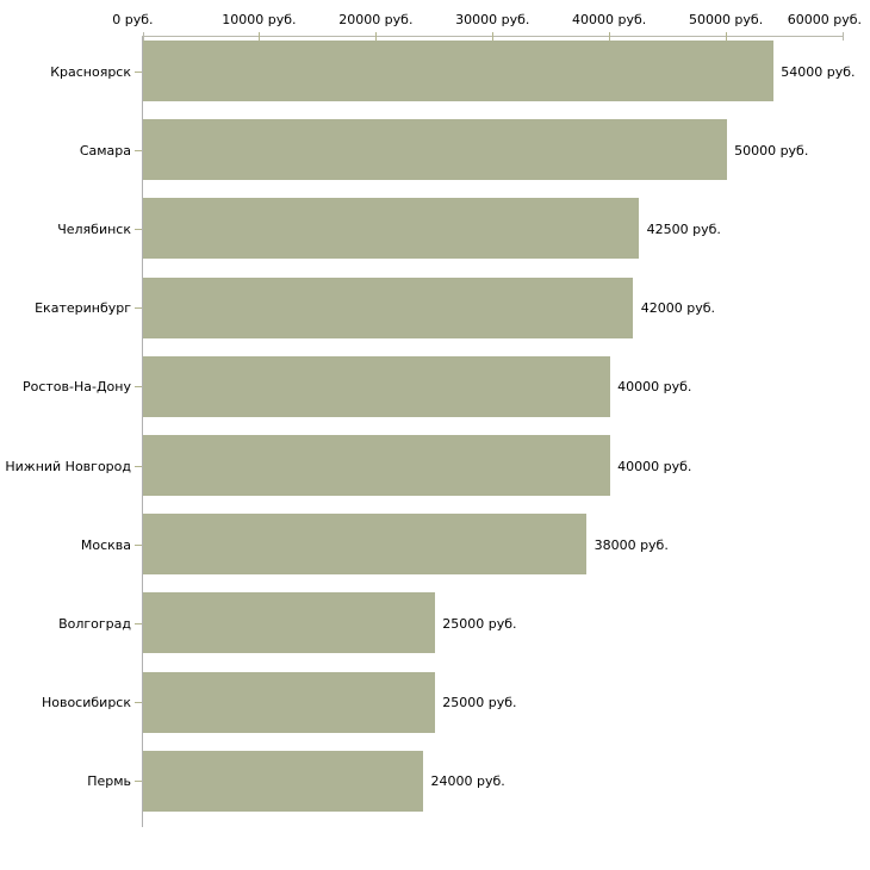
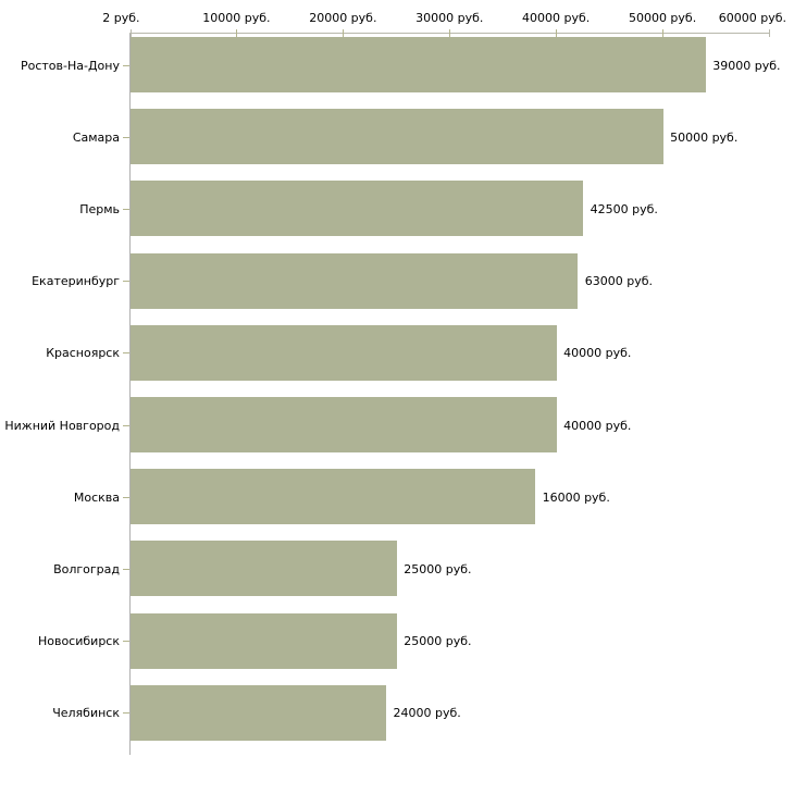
- 0 руб.
+ 2 руб.
  10000 руб.
  20000 руб.
  30000 руб.
  40000 руб.
  50000 руб.
  60000 руб.
- Красноярск
+ Ростов-На-Дону
- 54000 руб.
+ 39000 руб.
  Самара
  50000 руб.
- Челябинск
+ Пермь
  42500 руб.
  Екатеринбург
- 42000 руб.
+ 63000 руб.
- Ростов-На-Дону
+ Красноярск
  40000 руб.
  Нижний Новгород
  40000 руб.
  Москва
- 38000 руб.
+ 16000 руб.
  Волгоград
  25000 руб.
  Новосибирск
  25000 руб.
- Пермь
+ Челябинск
  24000 руб.
